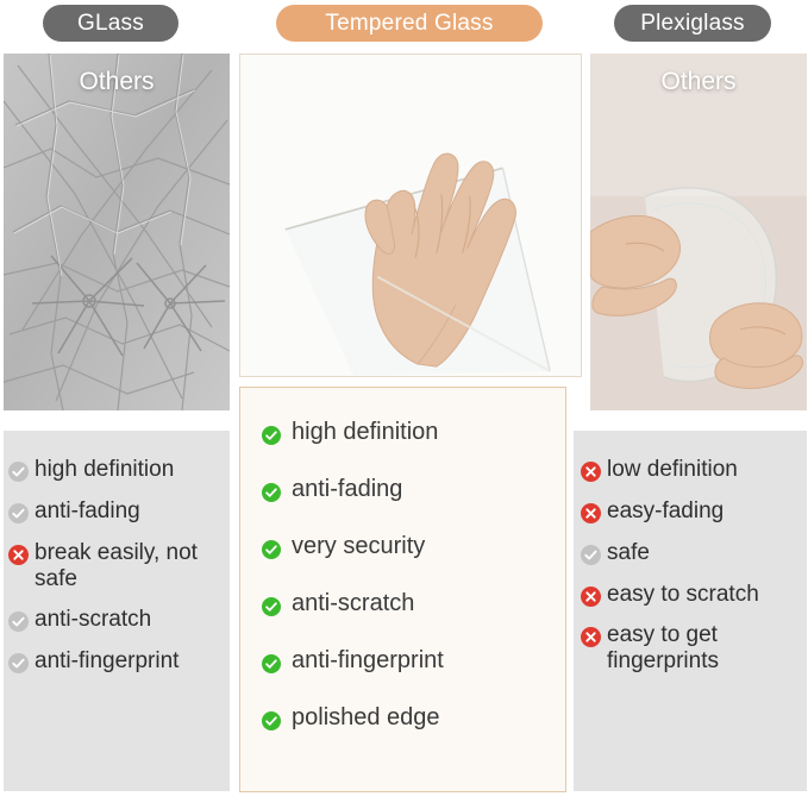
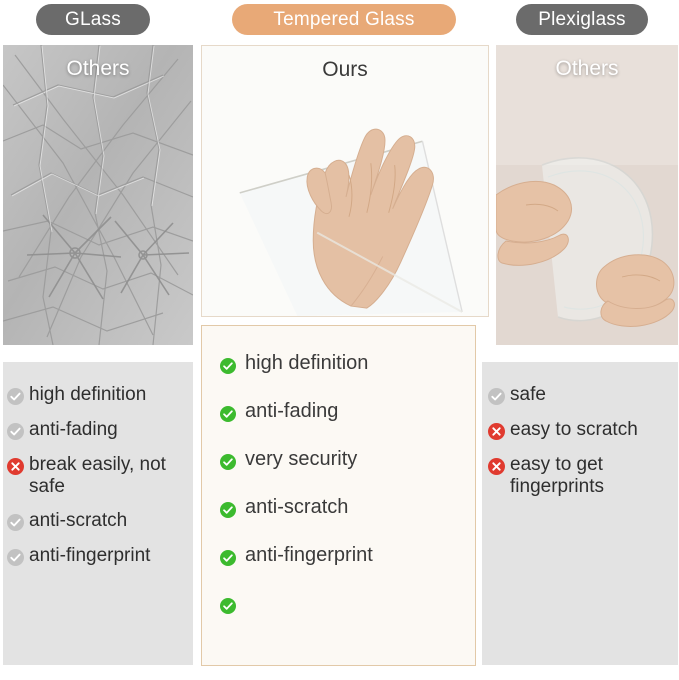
  GLass
  Tempered Glass
  Plexiglass
  Others
+ Ours
  Others
  high definition
  anti-fading
  break easily, not safe
  anti-scratch
  anti-fingerprint
  high definition
  anti-fading
  very security
  anti-scratch
  anti-fingerprint
- polished edge
- low definition
- easy-fading
  safe
  easy to scratch
  easy to get fingerprints
